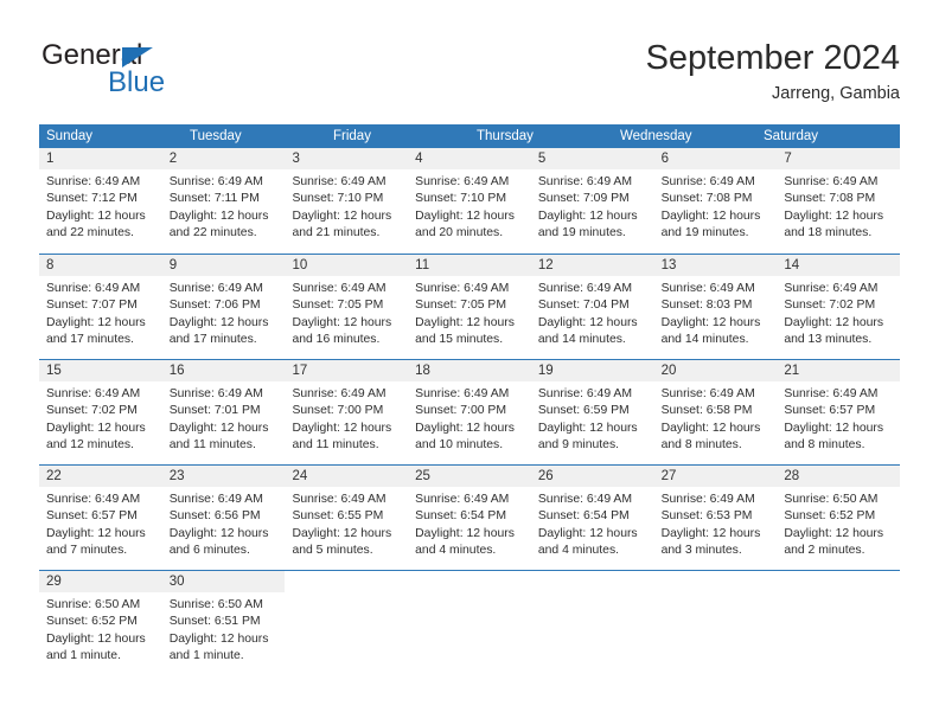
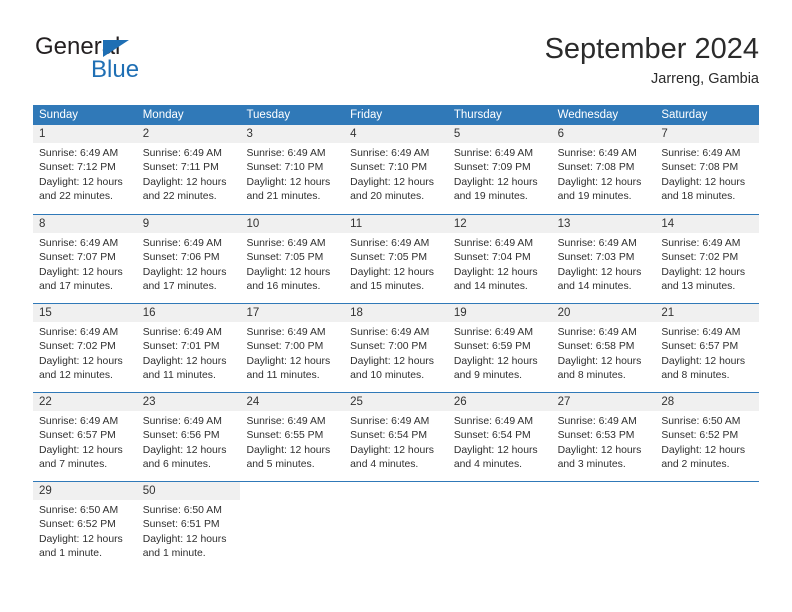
  General
  Blue
  September 2024
  Jarreng, Gambia
  Sunday
+ Monday
  Tuesday
  Friday
  Thursday
  Wednesday
  Saturday
  1
  Sunrise: 6:49 AM
  Sunset: 7:12 PM
  Daylight: 12 hours
  and 22 minutes.
  2
  Sunrise: 6:49 AM
  Sunset: 7:11 PM
  Daylight: 12 hours
  and 22 minutes.
  3
  Sunrise: 6:49 AM
  Sunset: 7:10 PM
  Daylight: 12 hours
  and 21 minutes.
  4
  Sunrise: 6:49 AM
  Sunset: 7:10 PM
  Daylight: 12 hours
  and 20 minutes.
  5
  Sunrise: 6:49 AM
  Sunset: 7:09 PM
  Daylight: 12 hours
  and 19 minutes.
  6
  Sunrise: 6:49 AM
  Sunset: 7:08 PM
  Daylight: 12 hours
  and 19 minutes.
  7
  Sunrise: 6:49 AM
  Sunset: 7:08 PM
  Daylight: 12 hours
  and 18 minutes.
  8
  Sunrise: 6:49 AM
  Sunset: 7:07 PM
  Daylight: 12 hours
  and 17 minutes.
  9
  Sunrise: 6:49 AM
  Sunset: 7:06 PM
  Daylight: 12 hours
  and 17 minutes.
  10
  Sunrise: 6:49 AM
  Sunset: 7:05 PM
  Daylight: 12 hours
  and 16 minutes.
  11
  Sunrise: 6:49 AM
  Sunset: 7:05 PM
  Daylight: 12 hours
  and 15 minutes.
  12
  Sunrise: 6:49 AM
  Sunset: 7:04 PM
  Daylight: 12 hours
  and 14 minutes.
  13
  Sunrise: 6:49 AM
- Sunset: 8:03 PM
+ Sunset: 7:03 PM
  Daylight: 12 hours
  and 14 minutes.
  14
  Sunrise: 6:49 AM
  Sunset: 7:02 PM
  Daylight: 12 hours
  and 13 minutes.
  15
  Sunrise: 6:49 AM
  Sunset: 7:02 PM
  Daylight: 12 hours
  and 12 minutes.
  16
  Sunrise: 6:49 AM
  Sunset: 7:01 PM
  Daylight: 12 hours
  and 11 minutes.
  17
  Sunrise: 6:49 AM
  Sunset: 7:00 PM
  Daylight: 12 hours
  and 11 minutes.
  18
  Sunrise: 6:49 AM
  Sunset: 7:00 PM
  Daylight: 12 hours
  and 10 minutes.
  19
  Sunrise: 6:49 AM
  Sunset: 6:59 PM
  Daylight: 12 hours
  and 9 minutes.
  20
  Sunrise: 6:49 AM
  Sunset: 6:58 PM
  Daylight: 12 hours
  and 8 minutes.
  21
  Sunrise: 6:49 AM
  Sunset: 6:57 PM
  Daylight: 12 hours
  and 8 minutes.
  22
  Sunrise: 6:49 AM
  Sunset: 6:57 PM
  Daylight: 12 hours
  and 7 minutes.
  23
  Sunrise: 6:49 AM
  Sunset: 6:56 PM
  Daylight: 12 hours
  and 6 minutes.
  24
  Sunrise: 6:49 AM
  Sunset: 6:55 PM
  Daylight: 12 hours
  and 5 minutes.
  25
  Sunrise: 6:49 AM
  Sunset: 6:54 PM
  Daylight: 12 hours
  and 4 minutes.
  26
  Sunrise: 6:49 AM
  Sunset: 6:54 PM
  Daylight: 12 hours
  and 4 minutes.
  27
  Sunrise: 6:49 AM
  Sunset: 6:53 PM
  Daylight: 12 hours
  and 3 minutes.
  28
  Sunrise: 6:50 AM
  Sunset: 6:52 PM
  Daylight: 12 hours
  and 2 minutes.
  29
  Sunrise: 6:50 AM
  Sunset: 6:52 PM
  Daylight: 12 hours
  and 1 minute.
- 30
+ 50
  Sunrise: 6:50 AM
  Sunset: 6:51 PM
  Daylight: 12 hours
  and 1 minute.
